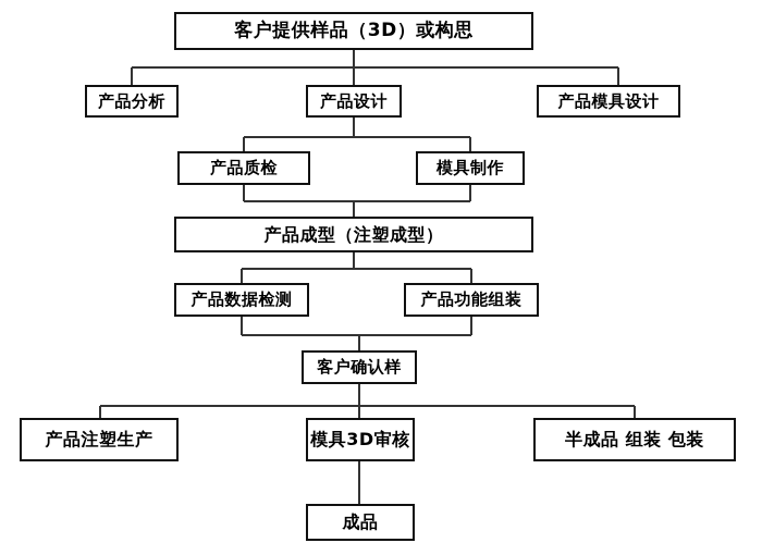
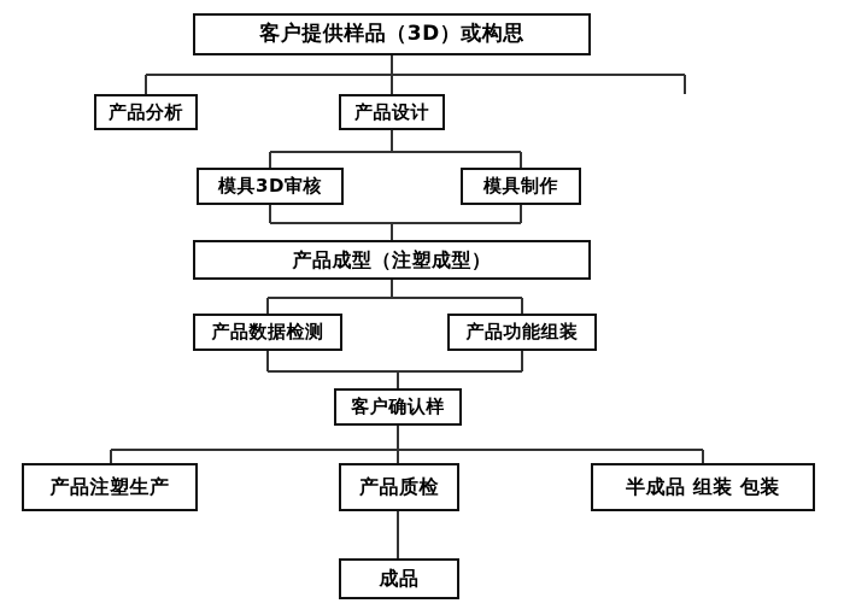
  客户提供样品（3D）或构思
  产品分析
  产品设计
- 产品模具设计
- 产品质检
+ 模具3D审核
  模具制作
  产品成型（注塑成型）
  产品数据检测
  产品功能组装
  客户确认样
  产品注塑生产
- 模具3D审核
+ 产品质检
  半成品 组装 包装
  成品
